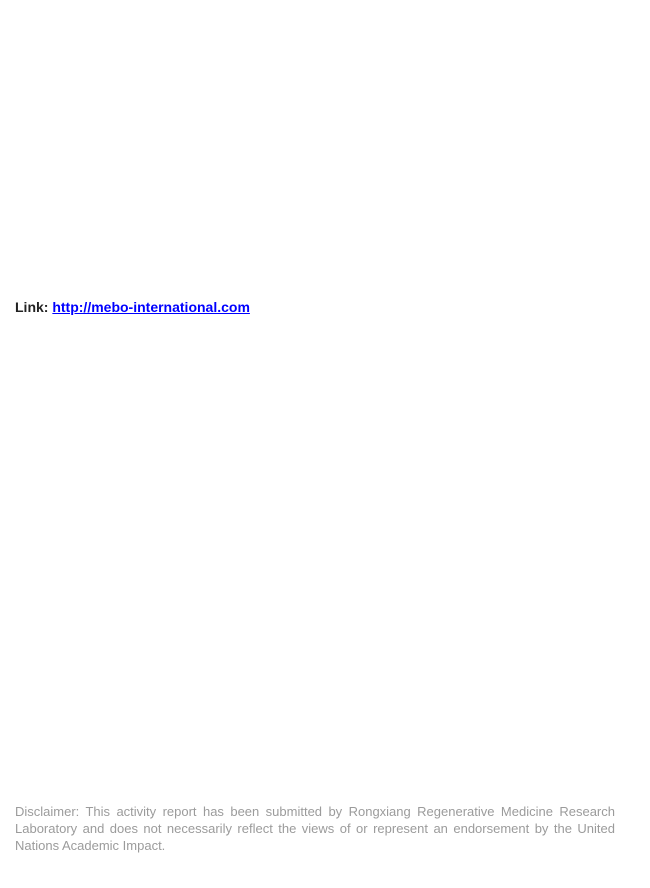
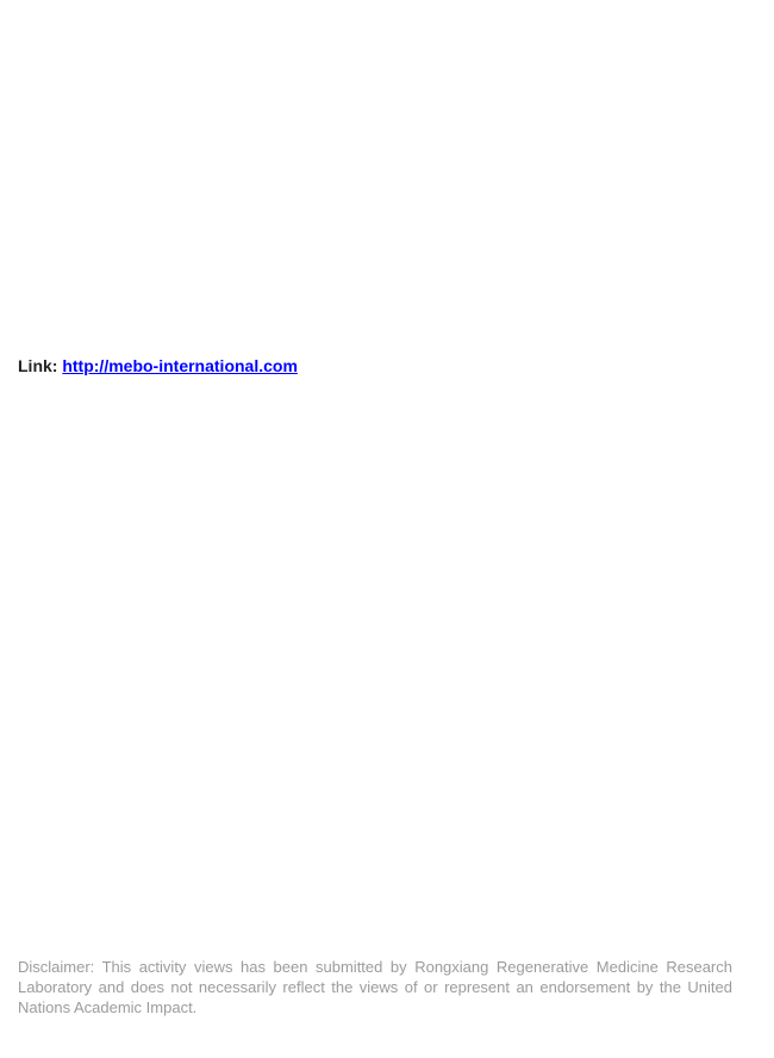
  Link: http://mebo-international.com
- Disclaimer: This activity report has been submitted by Rongxiang Regenerative Medicine Research Laboratory and does not necessarily reflect the views of or represent an endorsement by the United Nations Academic Impact.
+ Disclaimer: This activity views has been submitted by Rongxiang Regenerative Medicine Research Laboratory and does not necessarily reflect the views of or represent an endorsement by the United Nations Academic Impact.
